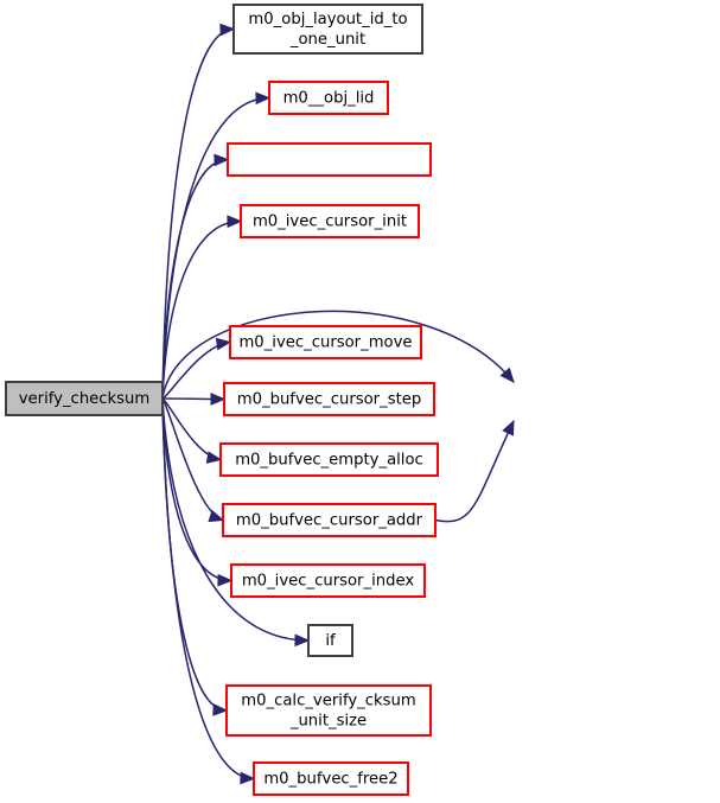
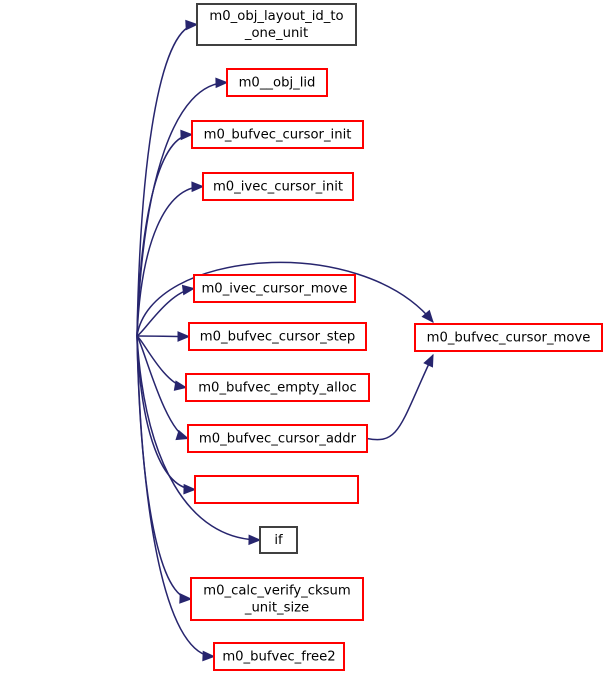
- verify_checksum
  m0_obj_layout_id_to
  _one_unit
  m0__obj_lid
+ m0_bufvec_cursor_init
  m0_ivec_cursor_init
  m0_ivec_cursor_move
  m0_bufvec_cursor_step
  m0_bufvec_empty_alloc
  m0_bufvec_cursor_addr
- m0_ivec_cursor_index
  if
  m0_calc_verify_cksum
  _unit_size
  m0_bufvec_free2
+ m0_bufvec_cursor_move
